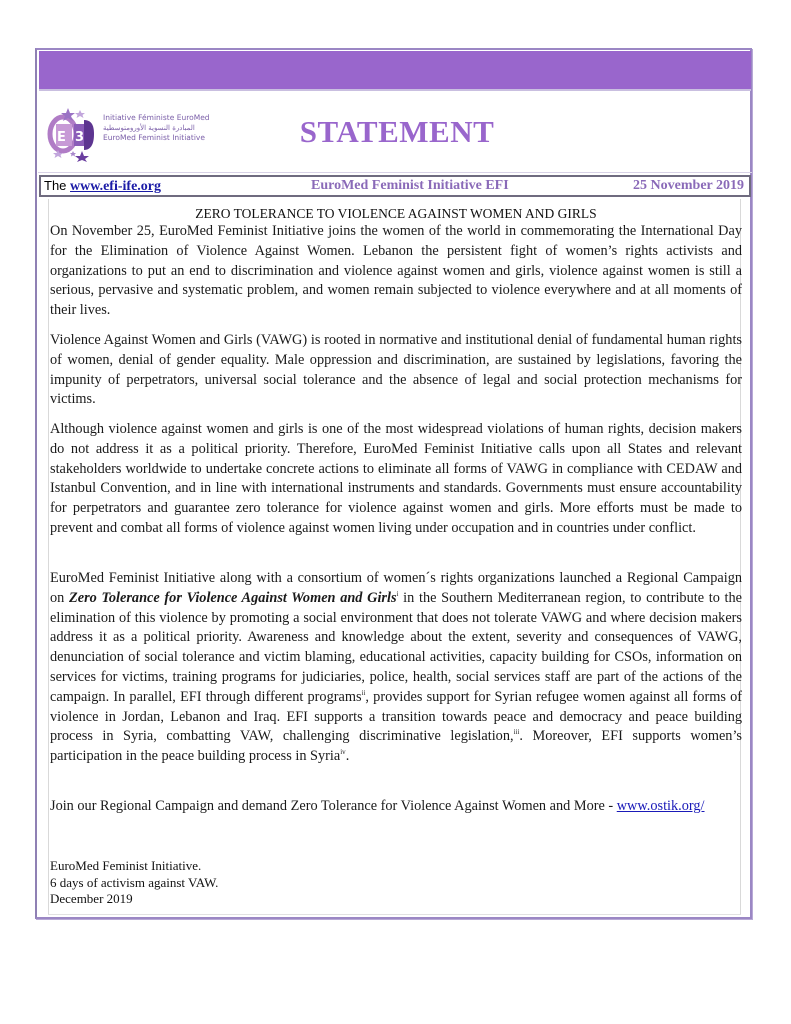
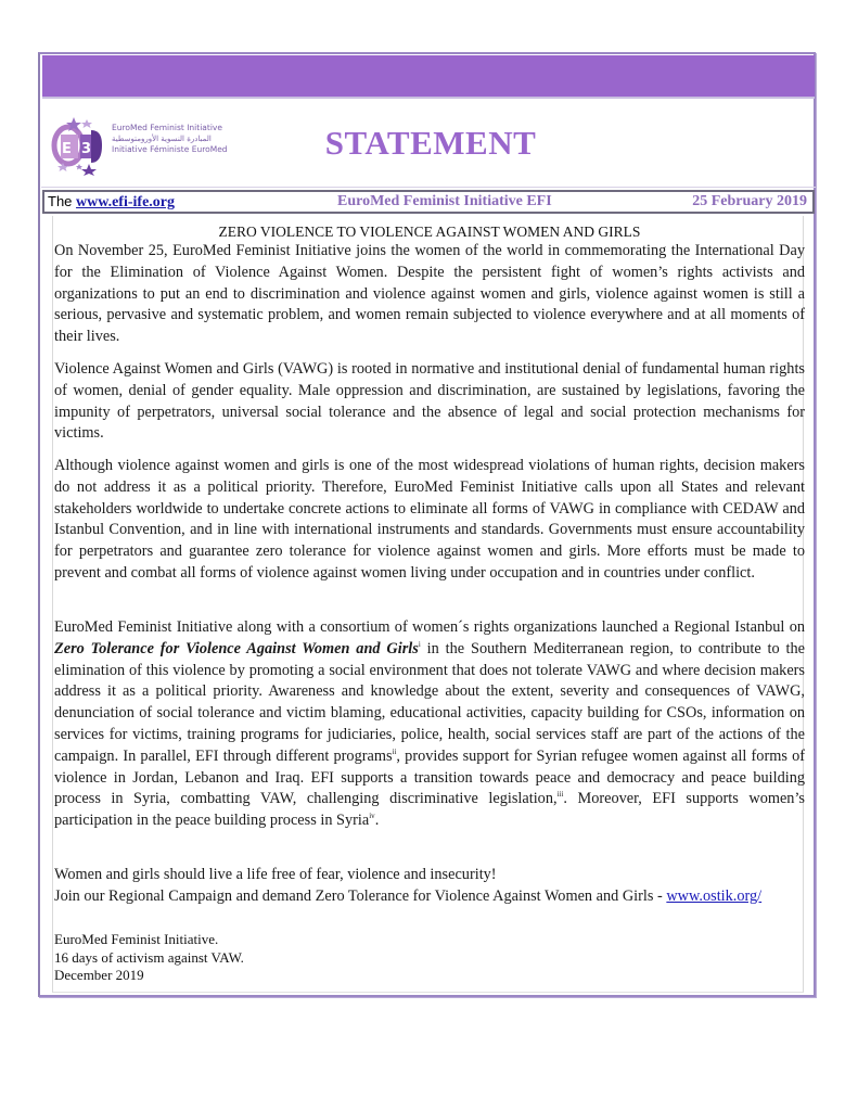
  E
  3
- Initiative Féministe EuroMed
+ EuroMed Feminist Initiative
  المبادرة النسوية الأورومتوسطية
- EuroMed Feminist Initiative
+ Initiative Féministe EuroMed
  STATEMENT
  The www.efi-ife.org
  EuroMed Feminist Initiative EFI
- 25 November 2019
+ 25 February 2019
- ZERO TOLERANCE TO VIOLENCE AGAINST WOMEN AND GIRLS
+ ZERO VIOLENCE TO VIOLENCE AGAINST WOMEN AND GIRLS
- On November 25, EuroMed Feminist Initiative joins the women of the world in commemorating the International Day for the Elimination of Violence Against Women. Lebanon the persistent fight of women’s rights activists and organizations to put an end to discrimination and violence against women and girls, violence against women is still a serious, pervasive and systematic problem, and women remain subjected to violence everywhere and at all moments of their lives.
+ On November 25, EuroMed Feminist Initiative joins the women of the world in commemorating the International Day for the Elimination of Violence Against Women. Despite the persistent fight of women’s rights activists and organizations to put an end to discrimination and violence against women and girls, violence against women is still a serious, pervasive and systematic problem, and women remain subjected to violence everywhere and at all moments of their lives.
  Violence Against Women and Girls (VAWG) is rooted in normative and institutional denial of fundamental human rights of women, denial of gender equality. Male oppression and discrimination, are sustained by legislations, favoring the impunity of perpetrators, universal social tolerance and the absence of legal and social protection mechanisms for victims.
  Although violence against women and girls is one of the most widespread violations of human rights, decision makers do not address it as a political priority. Therefore, EuroMed Feminist Initiative calls upon all States and relevant stakeholders worldwide to undertake concrete actions to eliminate all forms of VAWG in compliance with CEDAW and Istanbul Convention, and in line with international instruments and standards. Governments must ensure accountability for perpetrators and guarantee zero tolerance for violence against women and girls. More efforts must be made to prevent and combat all forms of violence against women living under occupation and in countries under conflict.
- EuroMed Feminist Initiative along with a consortium of women´s rights organizations launched a Regional Campaign on Zero Tolerance for Violence Against Women and Girlsi in the Southern Mediterranean region, to contribute to the elimination of this violence by promoting a social environment that does not tolerate VAWG and where decision makers address it as a political priority. Awareness and knowledge about the extent, severity and consequences of VAWG, denunciation of social tolerance and victim blaming, educational activities, capacity building for CSOs, information on services for victims, training programs for judiciaries, police, health, social services staff are part of the actions of the campaign. In parallel, EFI through different programsii, provides support for Syrian refugee women against all forms of violence in Jordan, Lebanon and Iraq. EFI supports a transition towards peace and democracy and peace building process in Syria, combatting VAW, challenging discriminative legislation,iii. Moreover, EFI supports women’s participation in the peace building process in Syriaiv.
+ EuroMed Feminist Initiative along with a consortium of women´s rights organizations launched a Regional Istanbul on Zero Tolerance for Violence Against Women and Girlsi in the Southern Mediterranean region, to contribute to the elimination of this violence by promoting a social environment that does not tolerate VAWG and where decision makers address it as a political priority. Awareness and knowledge about the extent, severity and consequences of VAWG, denunciation of social tolerance and victim blaming, educational activities, capacity building for CSOs, information on services for victims, training programs for judiciaries, police, health, social services staff are part of the actions of the campaign. In parallel, EFI through different programsii, provides support for Syrian refugee women against all forms of violence in Jordan, Lebanon and Iraq. EFI supports a transition towards peace and democracy and peace building process in Syria, combatting VAW, challenging discriminative legislation,iii. Moreover, EFI supports women’s participation in the peace building process in Syriaiv.
+ Women and girls should live a life free of fear, violence and insecurity!
- Join our Regional Campaign and demand Zero Tolerance for Violence Against Women and More - www.ostik.org/
+ Join our Regional Campaign and demand Zero Tolerance for Violence Against Women and Girls - www.ostik.org/
  EuroMed Feminist Initiative.
- 6 days of activism against VAW.
+ 16 days of activism against VAW.
  December 2019
